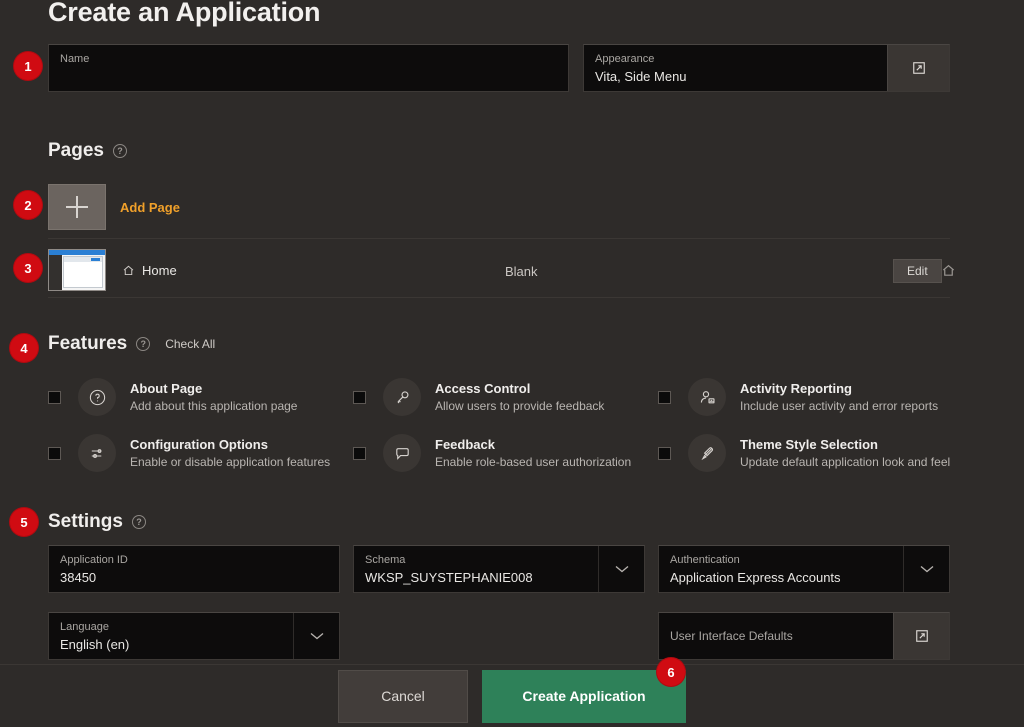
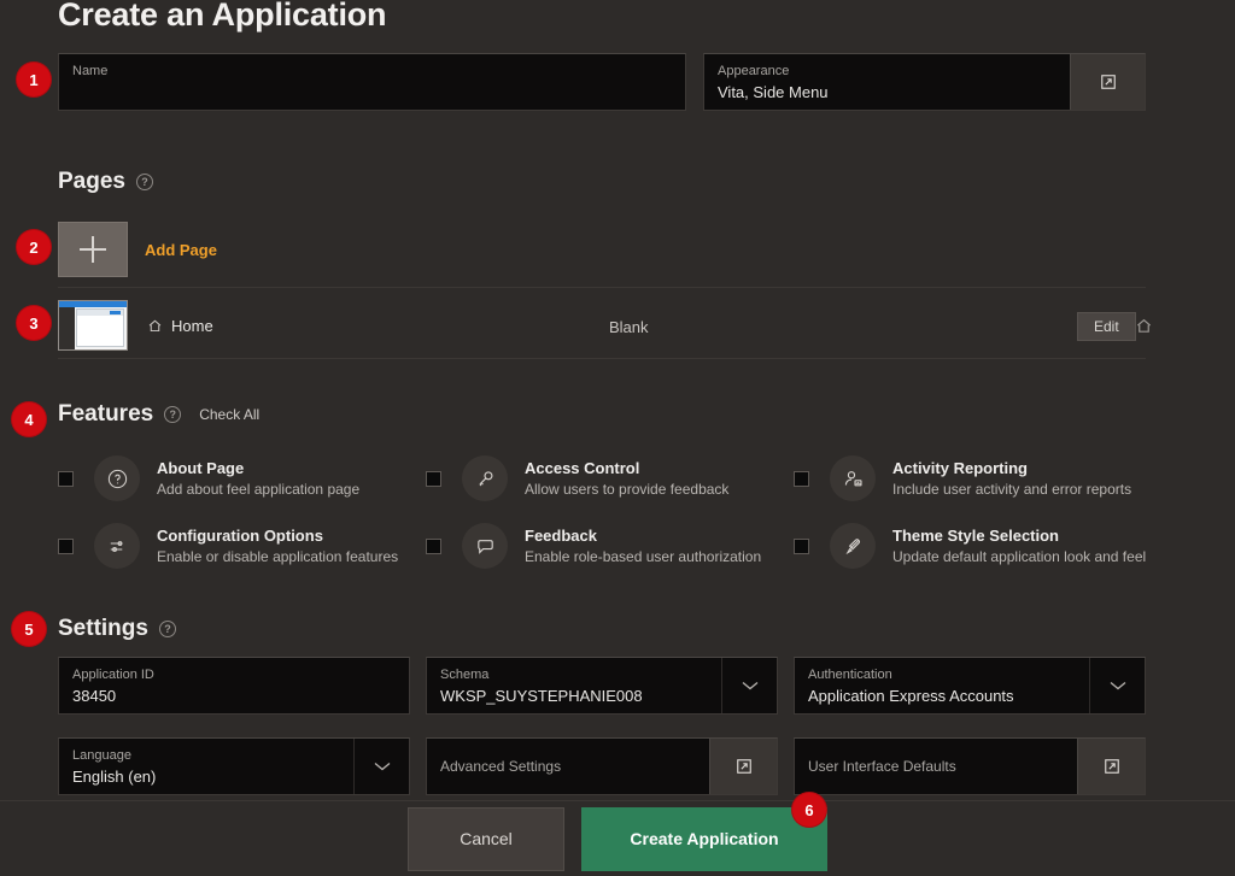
  Create an Application
  1
  Name
  Appearance
  Vita, Side Menu
  Pages
  ?
  2
  Add Page
  3
  Home
  Blank
  Edit
  Features
  ?
  Check All
  4
  About Page
- Add about this application page
+ Add about feel application page
  Access Control
  Allow users to provide feedback
  Activity Reporting
  Include user activity and error reports
  Configuration Options
  Enable or disable application features
  Feedback
  Enable role-based user authorization
  Theme Style Selection
  Update default application look and feel
  Settings
  ?
  5
  Application ID
  38450
  Schema
  WKSP_SUYSTEPHANIE008
  Authentication
  Application Express Accounts
  Language
  English (en)
+ Advanced Settings
  User Interface Defaults
  Cancel
  Create Application
  6
